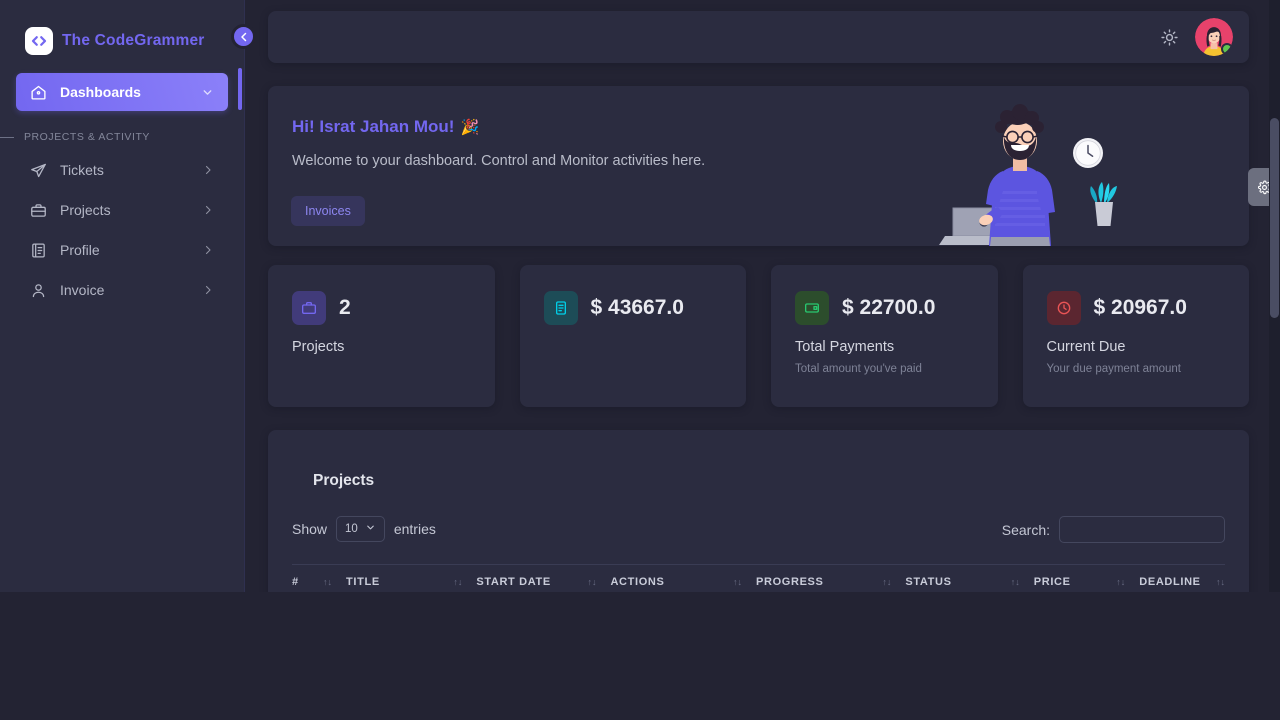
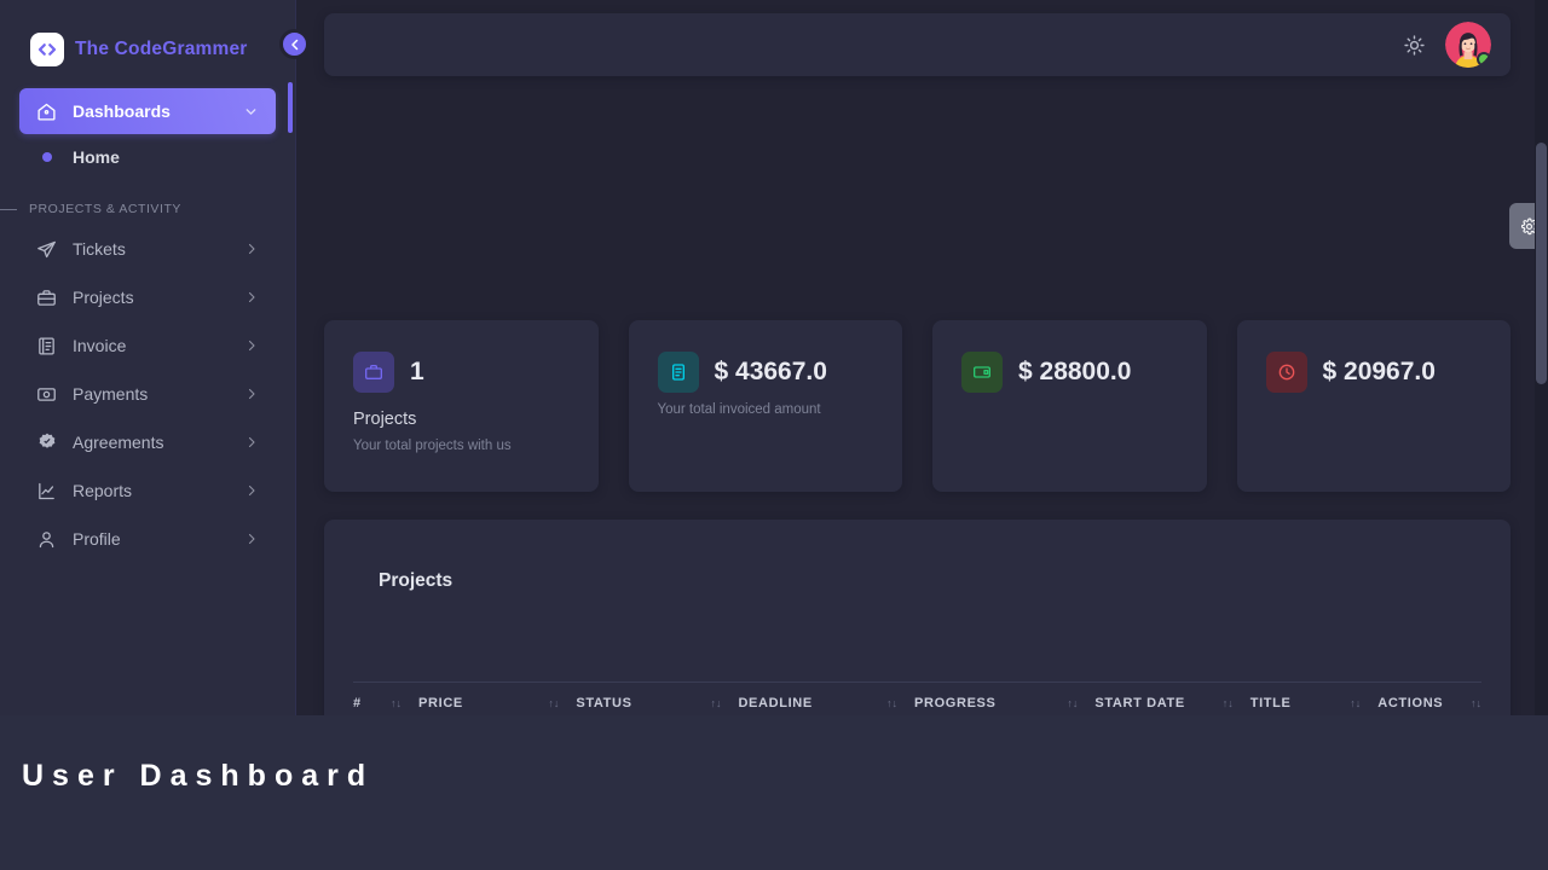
  The CodeGrammer
  Dashboards
+ Home
  PROJECTS & ACTIVITY
  Tickets
  Projects
- Profile
+ Invoice
+ Payments
+ Agreements
+ Reports
- Invoice
+ Profile
- Hi! Israt Jahan Mou! 🎉
- Welcome to your dashboard. Control and Monitor activities here.
- Invoices
- 2
+ 1
  Projects
+ Your total projects with us
  $ 43667.0
+ Your total invoiced amount
- $ 22700.0
+ $ 28800.0
- Total Payments
- Total amount you've paid
  $ 20967.0
- Current Due
- Your due payment amount
  Projects
- Show
- 10
- entries
- Search:
  #
  ↑↓
- TITLE
+ PRICE
  ↑↓
- START DATE
+ STATUS
  ↑↓
- ACTIONS
+ DEADLINE
  ↑↓
  PROGRESS
  ↑↓
- STATUS
+ START DATE
  ↑↓
- PRICE
+ TITLE
  ↑↓
- DEADLINE
+ ACTIONS
  ↑↓
+ User Dashboard
